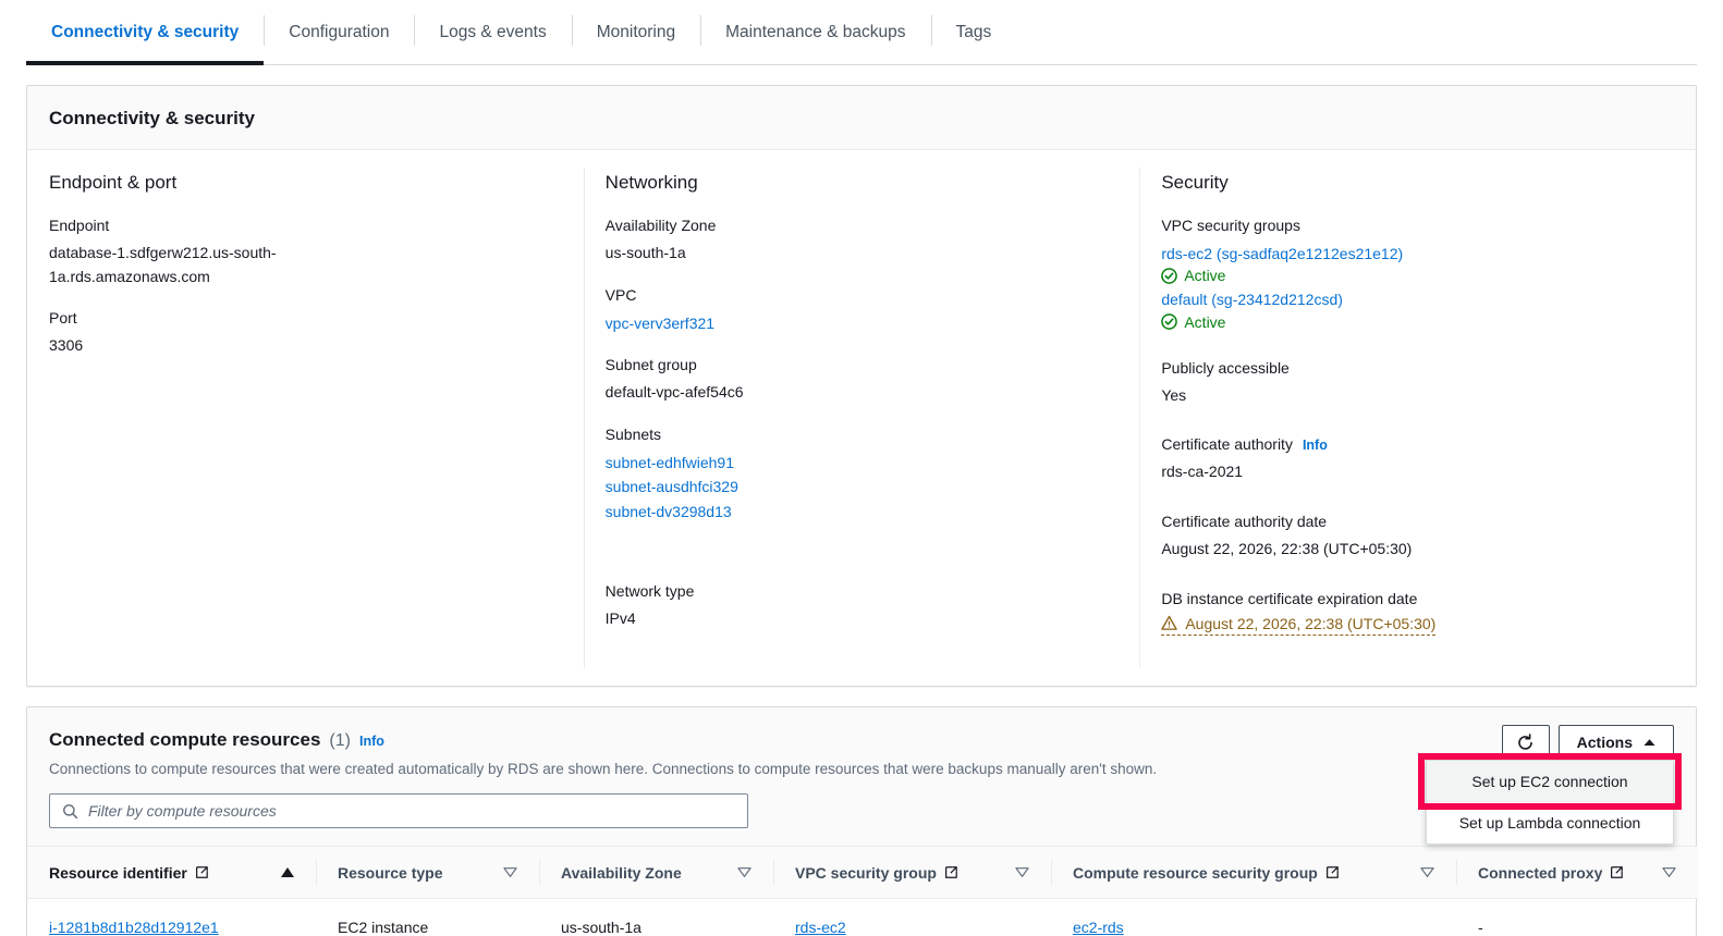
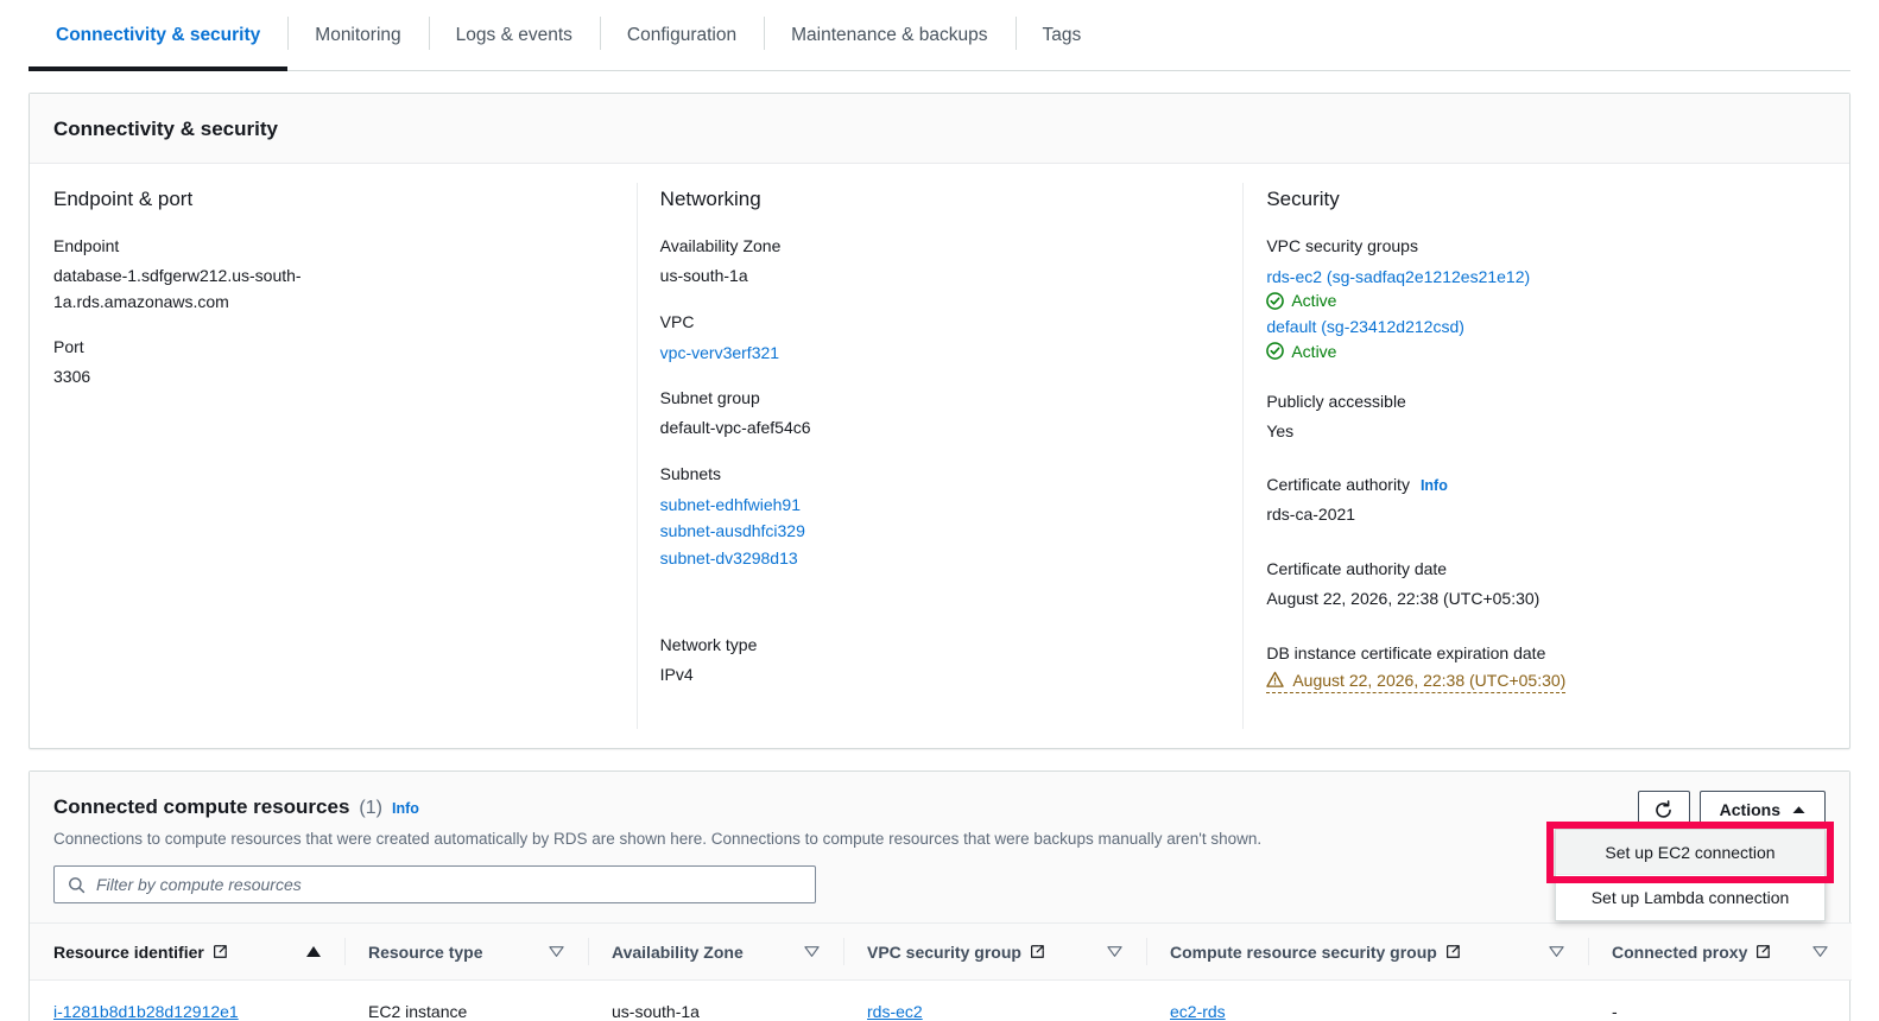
  Connectivity & security
- Configuration
+ Monitoring
  Logs & events
- Monitoring
+ Configuration
  Maintenance & backups
  Tags
  Connectivity & security
  Endpoint & port
  Endpoint
  database-1.sdfgerw212.us-south-1a.rds.amazonaws.com
  Port
  3306
  Networking
  Availability Zone
  us-south-1a
  VPC
  vpc-verv3erf321
  Subnet group
  default-vpc-afef54c6
  Subnets
  subnet-edhfwieh91
  subnet-ausdhfci329
  subnet-dv3298d13
  Network type
  IPv4
  Security
  VPC security groups
  rds-ec2 (sg-sadfaq2e1212es21e12)
  Active
  default (sg-23412d212csd)
  Active
  Publicly accessible
  Yes
  Certificate authority
  Info
  rds-ca-2021
  Certificate authority date
  August 22, 2026, 22:38 (UTC+05:30)
  DB instance certificate expiration date
  August 22, 2026, 22:38 (UTC+05:30)
  Connected compute resources
  (1)
  Info
  Connections to compute resources that were created automatically by RDS are shown here. Connections to compute resources that were backups manually aren't shown.
  Actions
  Set up EC2 connection
  Set up Lambda connection
  Filter by compute resources
  Resource identifier	Resource type	Availability Zone	VPC security group	Compute resource security group	Connected proxy
  i-1281b8d1b28d12912e1	EC2 instance	us-south-1a	rds-ec2	ec2-rds	-
